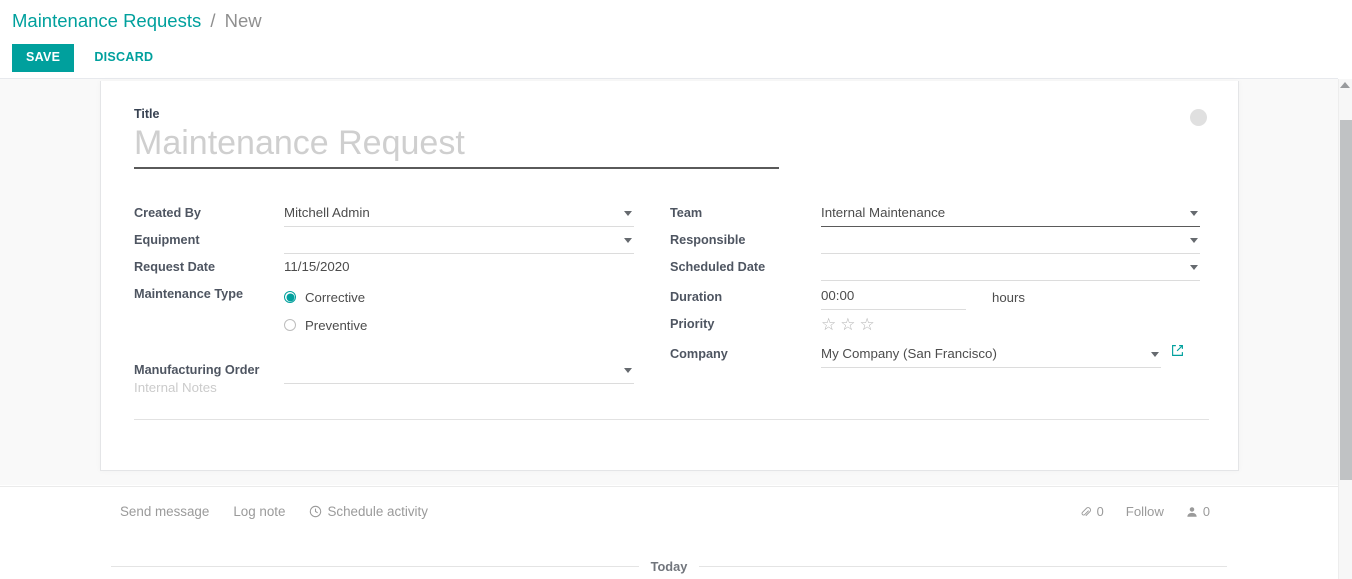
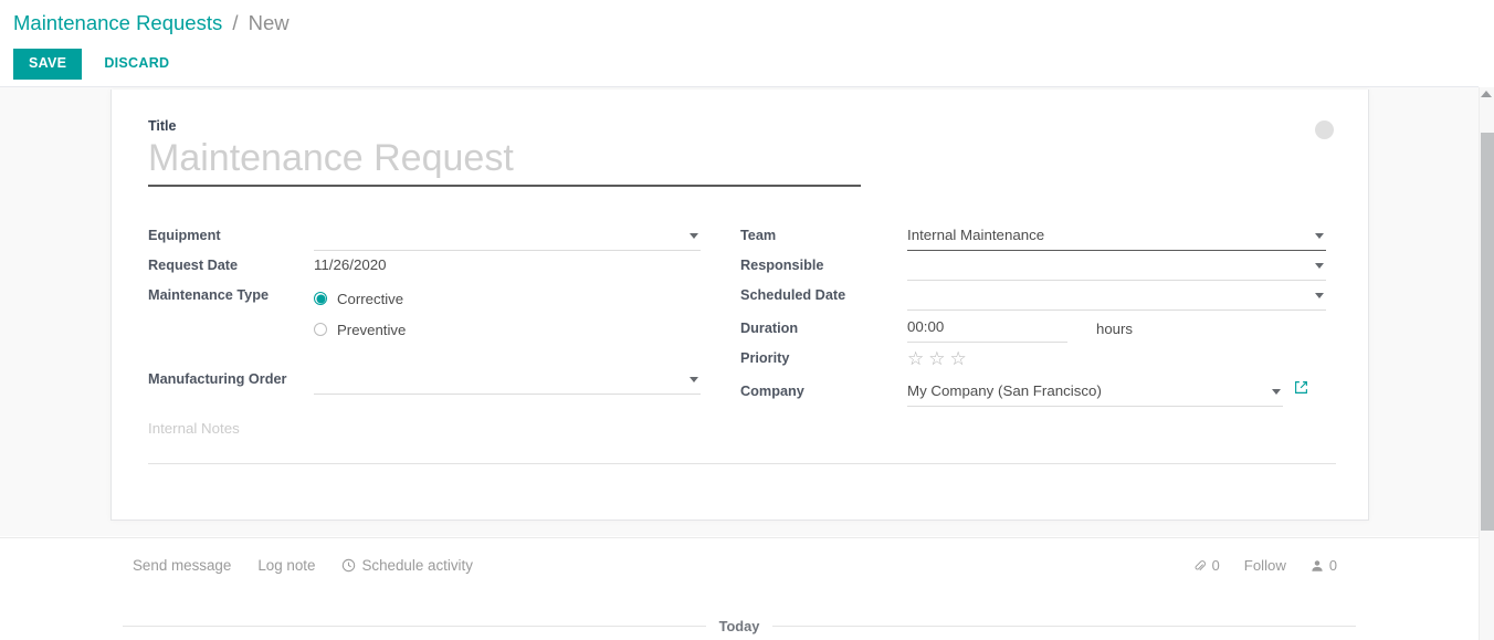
  Maintenance Requests / New
  SAVE
  DISCARD
  Title
  Maintenance Request
- Created By
- Mitchell Admin
  Equipment
  Request Date
- 11/15/2020
+ 11/26/2020
  Maintenance Type
  Corrective
  Preventive
  Manufacturing Order
  Team
  Internal Maintenance
  Responsible
  Scheduled Date
  Duration
  00:00
  hours
  Priority
  ☆
  ☆
  ☆
  Company
  My Company (San Francisco)
  Internal Notes
  Send message
  Log note
  Schedule activity
  0
  Follow
  0
  Today
